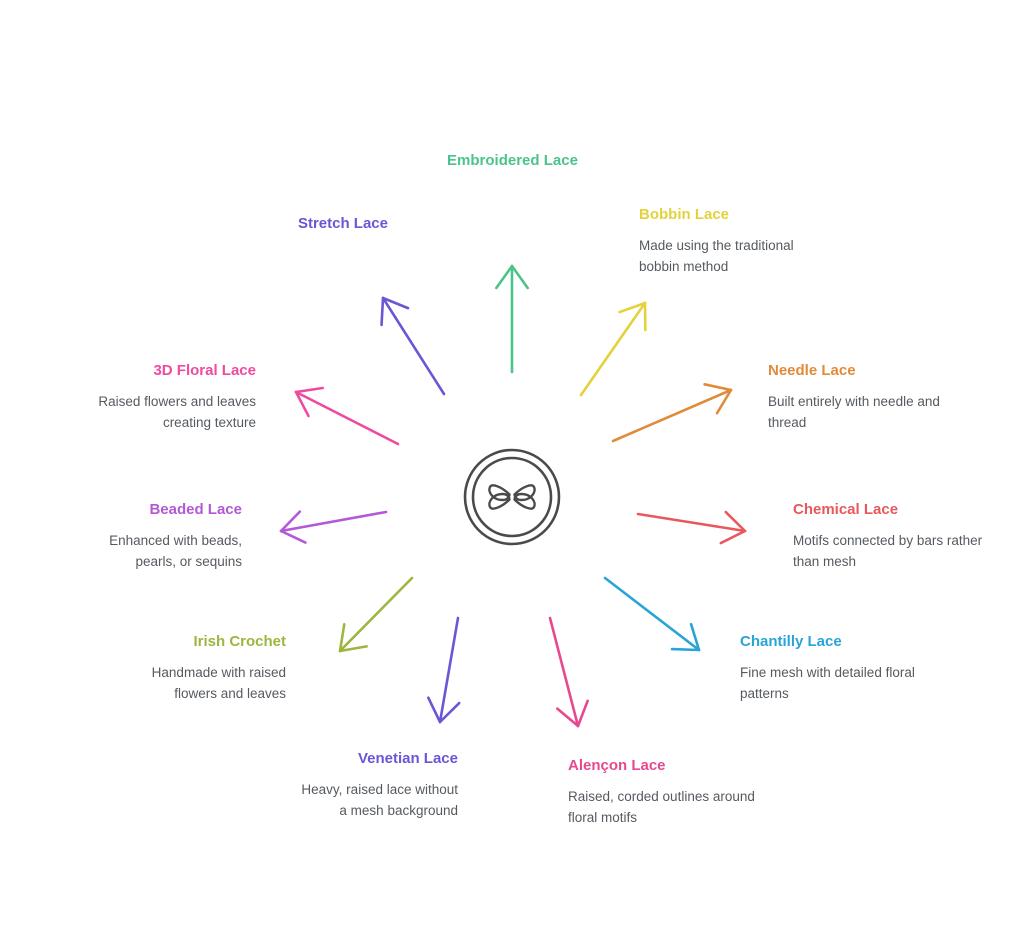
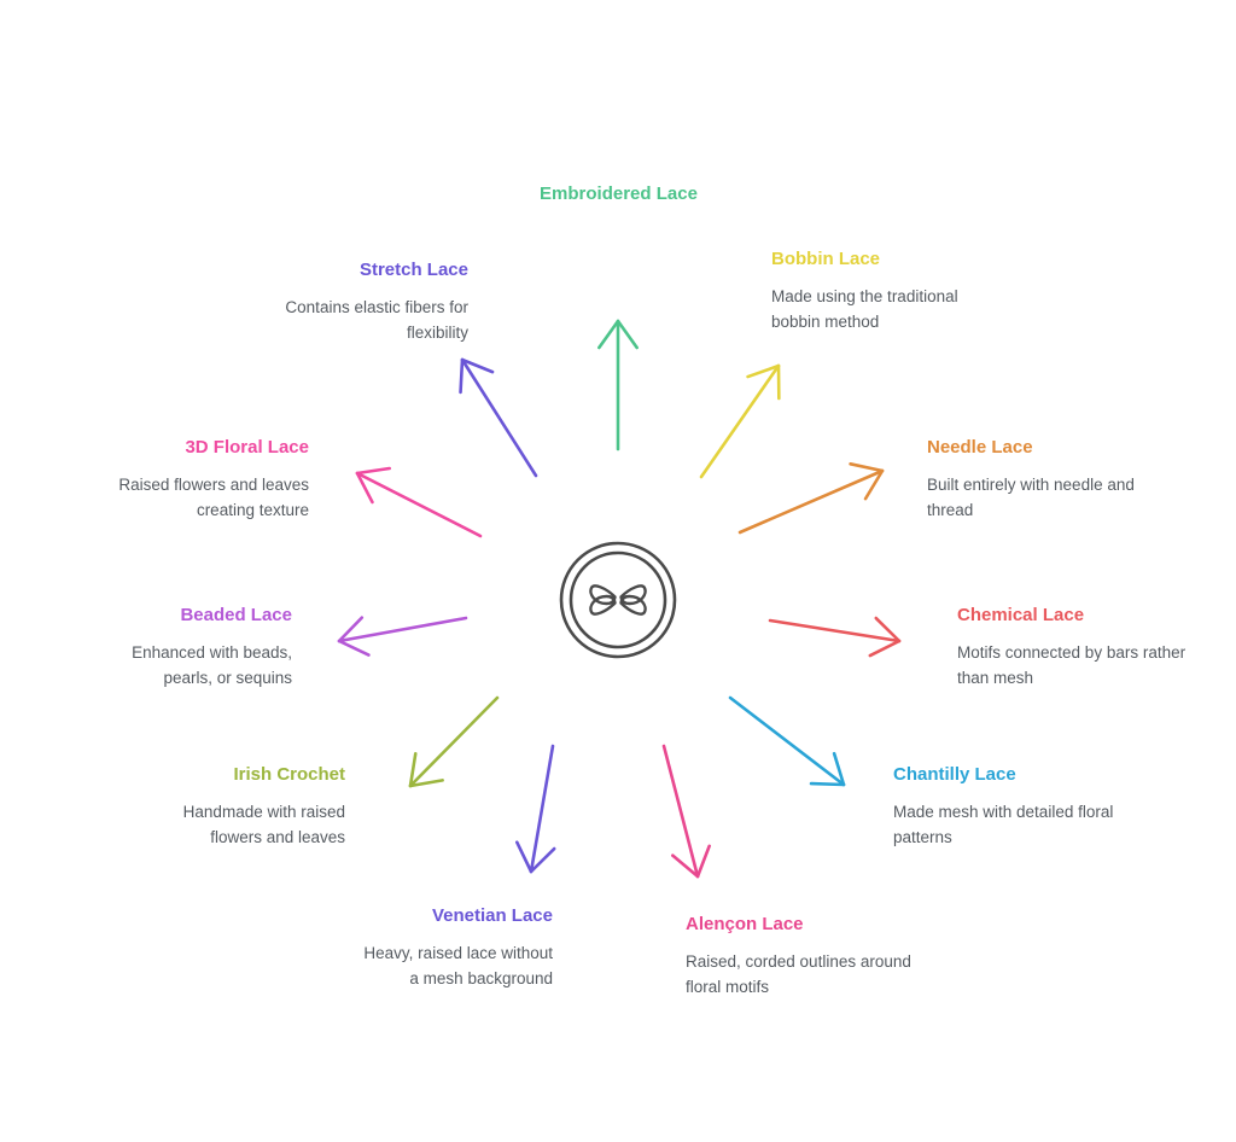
  Embroidered Lace
  Bobbin Lace
  Made using the traditional bobbin method
  Needle Lace
  Built entirely with needle and thread
  Chemical Lace
  Motifs connected by bars rather than mesh
  Chantilly Lace
- Fine mesh with detailed floral patterns
+ Made mesh with detailed floral patterns
  Alençon Lace
  Raised, corded outlines around floral motifs
  Venetian Lace
  Heavy, raised lace without a mesh background
  Irish Crochet
  Handmade with raised flowers and leaves
  Beaded Lace
  Enhanced with beads, pearls, or sequins
  3D Floral Lace
  Raised flowers and leaves creating texture
  Stretch Lace
+ Contains elastic fibers for flexibility
